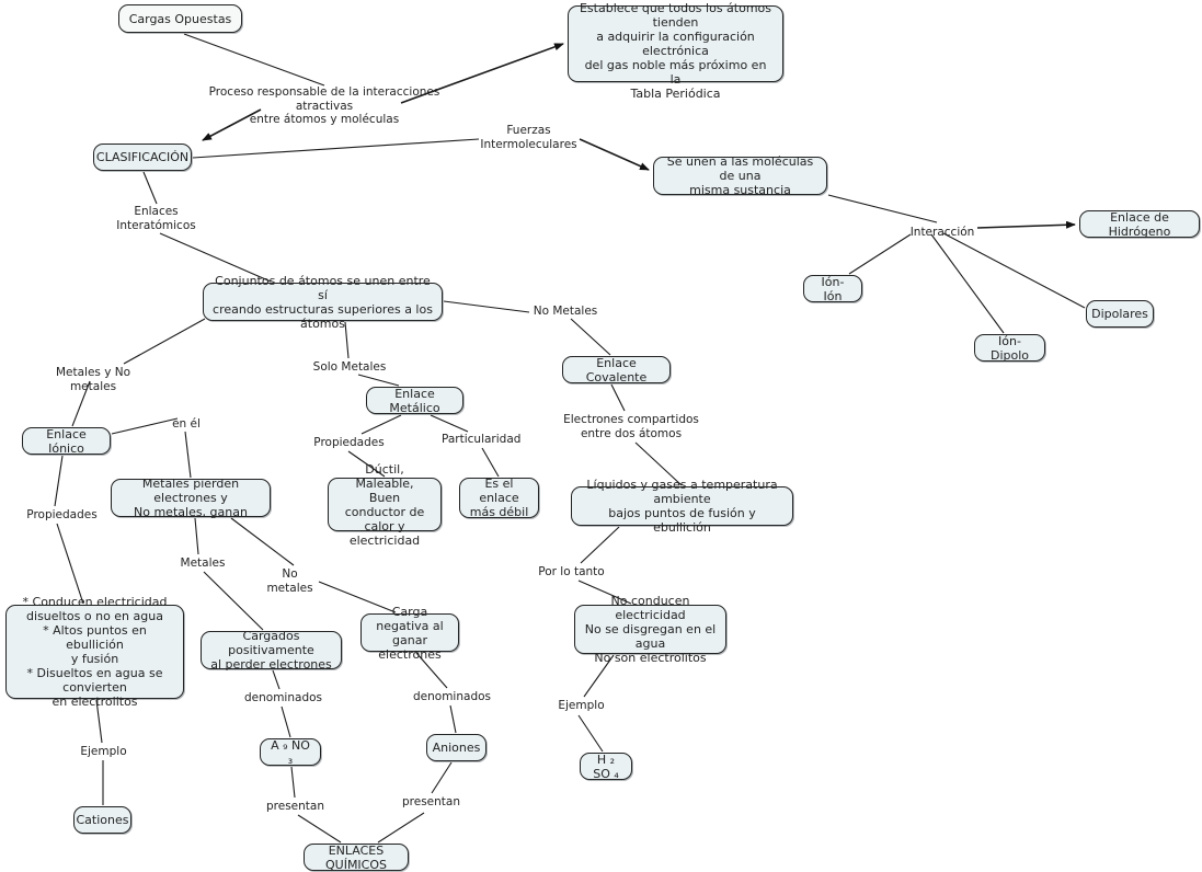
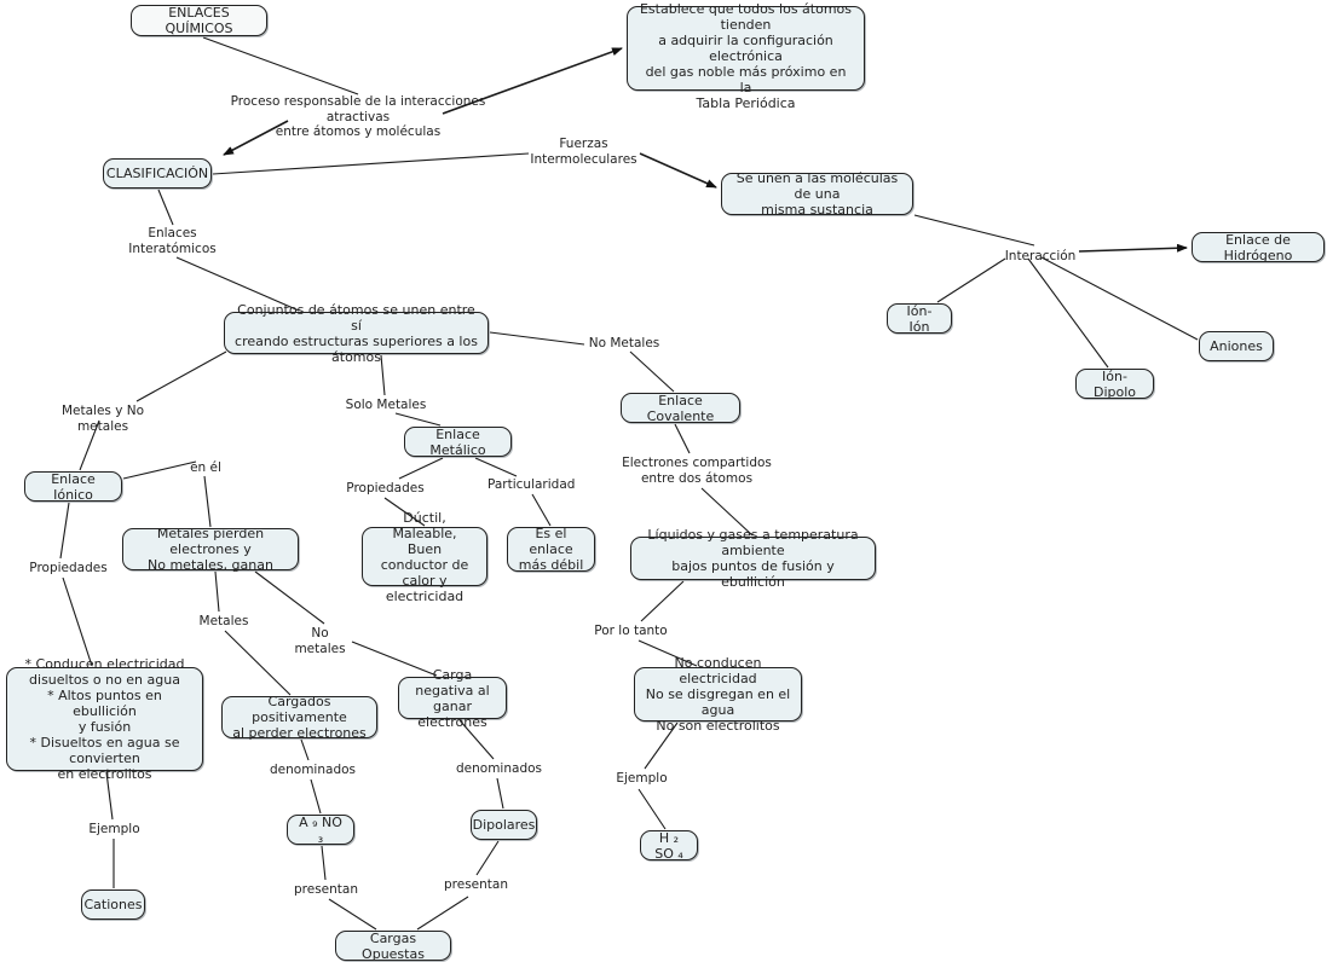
- Cargas Opuestas
+ ENLACES QUÍMICOS
  Establece que todos los átomos tienden
  a adquirir la configuración electrónica
  del gas noble más próximo en la
  Tabla Periódica
  CLASIFICACIÓN
  Se unen a las moléculas de una
  misma sustancia
  Enlace de Hidrógeno
  Ión-Ión
- Dipolares
+ Aniones
  Ión-Dipolo
  Conjuntos de átomos se unen entre sí
  creando estructuras superiores a los átomos
  Enlace Covalente
  Enlace Metálico
  Enlace Iónico
  Metales pierden electrones y
  No metales, ganan
  Dúctil, Maleable,
  Buen conductor de
  calor y electricidad
  Es el enlace
  más débil
  Líquidos y gases a temperatura ambiente
  bajos puntos de fusión y ebullición
  * Conducen electricidad
  disueltos o no en agua
  * Altos puntos en ebullición
  y fusión
  * Disueltos en agua se convierten
  en electrolitos
  Cargados positivamente
  al perder electrones
  Carga negativa al
  ganar electrones
  No conducen electricidad
  No se disgregan en el agua
  No son electrolitos
  A ₉ NO ₃
- Aniones
+ Dipolares
  H ₂ SO ₄
  Cationes
- ENLACES QUÍMICOS
+ Cargas Opuestas
  Proceso responsable de la interacciones atractivas
  entre átomos y moléculas
  Fuerzas
  Intermoleculares
  Enlaces
  Interatómicos
  Interacción
  No Metales
  Solo Metales
  Metales y No metales
  en él
  Propiedades
  Particularidad
  Electrones compartidos
  entre dos átomos
  Propiedades
  Metales
  No metales
  Por lo tanto
  denominados
  denominados
  Ejemplo
  Ejemplo
  presentan
  presentan
